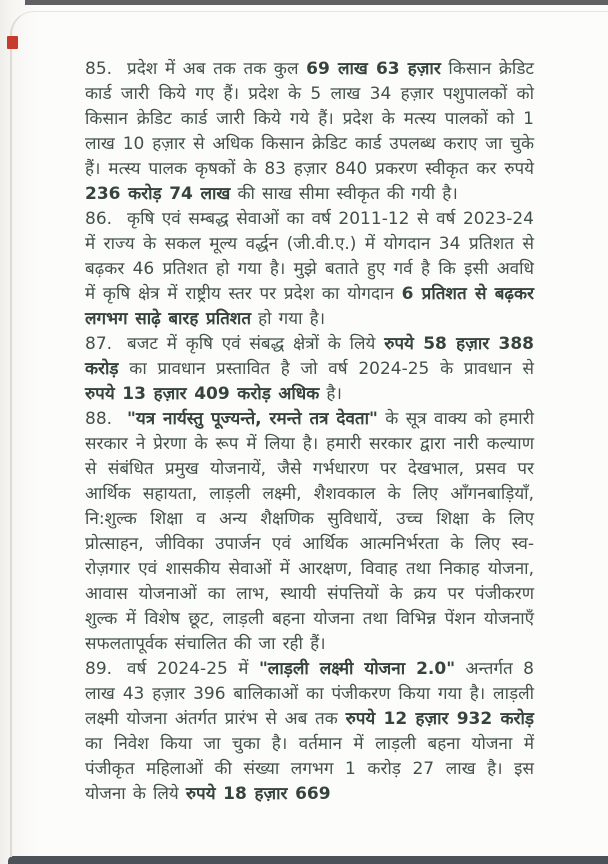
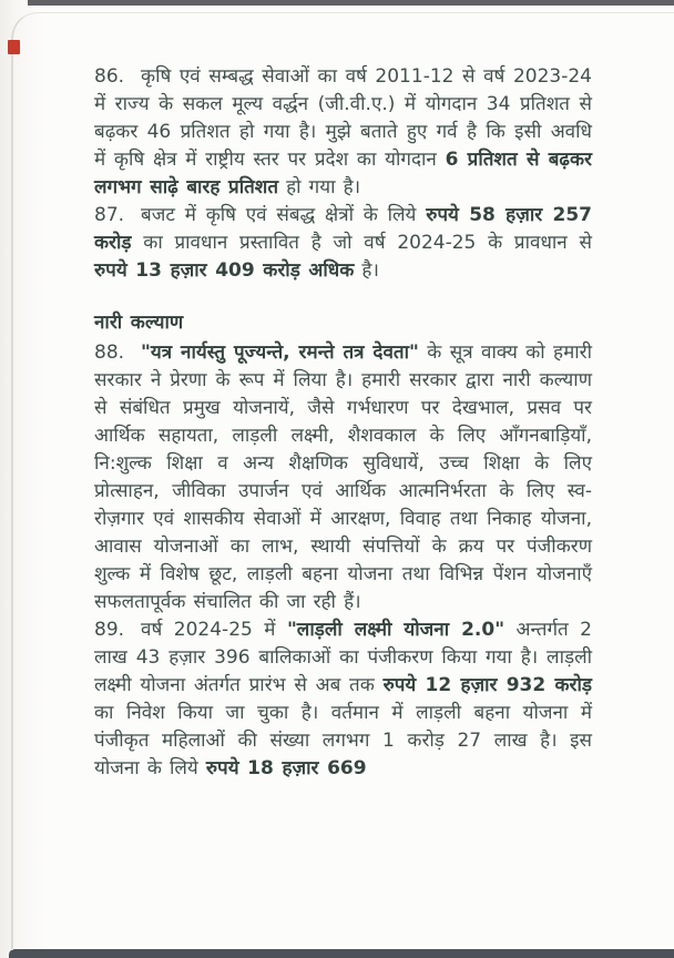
- 85. प्रदेश में अब तक तक कुल 69 लाख 63 हज़ार किसान क्रेडिट कार्ड जारी किये गए हैं। प्रदेश के 5 लाख 34 हज़ार पशुपालकों को किसान क्रेडिट कार्ड जारी किये गये हैं। प्रदेश के मत्स्य पालकों को 1 लाख 10 हज़ार से अधिक किसान क्रेडिट कार्ड उपलब्ध कराए जा चुके हैं। मत्स्य पालक कृषकों के 83 हज़ार 840 प्रकरण स्वीकृत कर रुपये 236 करोड़ 74 लाख की साख सीमा स्वीकृत की गयी है।
  86. कृषि एवं सम्बद्ध सेवाओं का वर्ष 2011-12 से वर्ष 2023-24 में राज्य के सकल मूल्य वर्द्धन (जी.वी.ए.) में योगदान 34 प्रतिशत से बढ़कर 46 प्रतिशत हो गया है। मुझे बताते हुए गर्व है कि इसी अवधि में कृषि क्षेत्र में राष्ट्रीय स्तर पर प्रदेश का योगदान 6 प्रतिशत से बढ़कर लगभग साढ़े बारह प्रतिशत हो गया है।
- 87. बजट में कृषि एवं संबद्ध क्षेत्रों के लिये रुपये 58 हज़ार 388 करोड़ का प्रावधान प्रस्तावित है जो वर्ष 2024-25 के प्रावधान से रुपये 13 हज़ार 409 करोड़ अधिक है।
+ 87. बजट में कृषि एवं संबद्ध क्षेत्रों के लिये रुपये 58 हज़ार 257 करोड़ का प्रावधान प्रस्तावित है जो वर्ष 2024-25 के प्रावधान से रुपये 13 हज़ार 409 करोड़ अधिक है।
+ नारी कल्याण
  88. "यत्र नार्यस्तु पूज्यन्ते, रमन्ते तत्र देवता" के सूत्र वाक्य को हमारी सरकार ने प्रेरणा के रूप में लिया है। हमारी सरकार द्वारा नारी कल्याण से संबंधित प्रमुख योजनायें, जैसे गर्भधारण पर देखभाल, प्रसव पर आर्थिक सहायता, लाड़ली लक्ष्मी, शैशवकाल के लिए आँगनबाड़ियाँ, नि:शुल्क शिक्षा व अन्य शैक्षणिक सुविधायें, उच्च शिक्षा के लिए प्रोत्साहन, जीविका उपार्जन एवं आर्थिक आत्मनिर्भरता के लिए स्व-रोज़गार एवं शासकीय सेवाओं में आरक्षण, विवाह तथा निकाह योजना, आवास योजनाओं का लाभ, स्थायी संपत्तियों के क्रय पर पंजीकरण शुल्क में विशेष छूट, लाड़ली बहना योजना तथा विभिन्न पेंशन योजनाएँ सफलतापूर्वक संचालित की जा रही हैं।
- 89. वर्ष 2024-25 में "लाड़ली लक्ष्मी योजना 2.0" अन्तर्गत 8 लाख 43 हज़ार 396 बालिकाओं का पंजीकरण किया गया है। लाड़ली लक्ष्मी योजना अंतर्गत प्रारंभ से अब तक रुपये 12 हज़ार 932 करोड़ का निवेश किया जा चुका है। वर्तमान में लाड़ली बहना योजना में पंजीकृत महिलाओं की संख्या लगभग 1 करोड़ 27 लाख है। इस योजना के लिये रुपये 18 हज़ार 669
+ 89. वर्ष 2024-25 में "लाड़ली लक्ष्मी योजना 2.0" अन्तर्गत 2 लाख 43 हज़ार 396 बालिकाओं का पंजीकरण किया गया है। लाड़ली लक्ष्मी योजना अंतर्गत प्रारंभ से अब तक रुपये 12 हज़ार 932 करोड़ का निवेश किया जा चुका है। वर्तमान में लाड़ली बहना योजना में पंजीकृत महिलाओं की संख्या लगभग 1 करोड़ 27 लाख है। इस योजना के लिये रुपये 18 हज़ार 669
